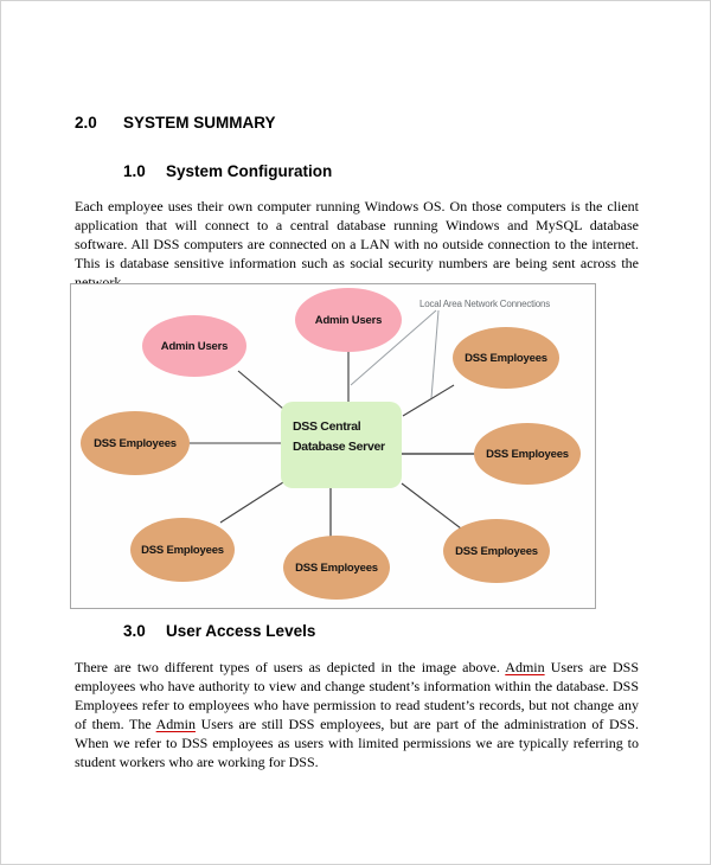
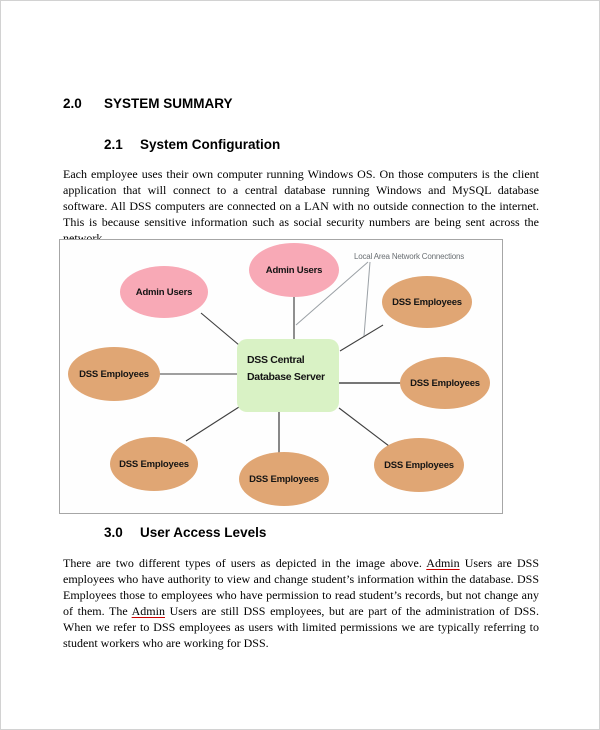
  2.0 SYSTEM SUMMARY
- 1.0 System Configuration
+ 2.1 System Configuration
- Each employee uses their own computer running Windows OS. On those computers is the client application that will connect to a central database running Windows and MySQL database software. All DSS computers are connected on a LAN with no outside connection to the internet. This is database sensitive information such as social security numbers are being sent across the network.
+ Each employee uses their own computer running Windows OS. On those computers is the client application that will connect to a central database running Windows and MySQL database software. All DSS computers are connected on a LAN with no outside connection to the internet. This is because sensitive information such as social security numbers are being sent across the network.
  Admin Users
  Admin Users
  DSS Employees
  DSS Employees
  DSS Employees
  DSS Employees
  DSS Employees
  DSS Employees
  DSS Central
  Database Server
  Local Area Network Connections
  3.0 User Access Levels
- There are two different types of users as depicted in the image above. Admin Users are DSS employees who have authority to view and change student’s information within the database. DSS Employees refer to employees who have permission to read student’s records, but not change any of them. The Admin Users are still DSS employees, but are part of the administration of DSS. When we refer to DSS employees as users with limited permissions we are typically referring to student workers who are working for DSS.
+ There are two different types of users as depicted in the image above. Admin Users are DSS employees who have authority to view and change student’s information within the database. DSS Employees those to employees who have permission to read student’s records, but not change any of them. The Admin Users are still DSS employees, but are part of the administration of DSS. When we refer to DSS employees as users with limited permissions we are typically referring to student workers who are working for DSS.
